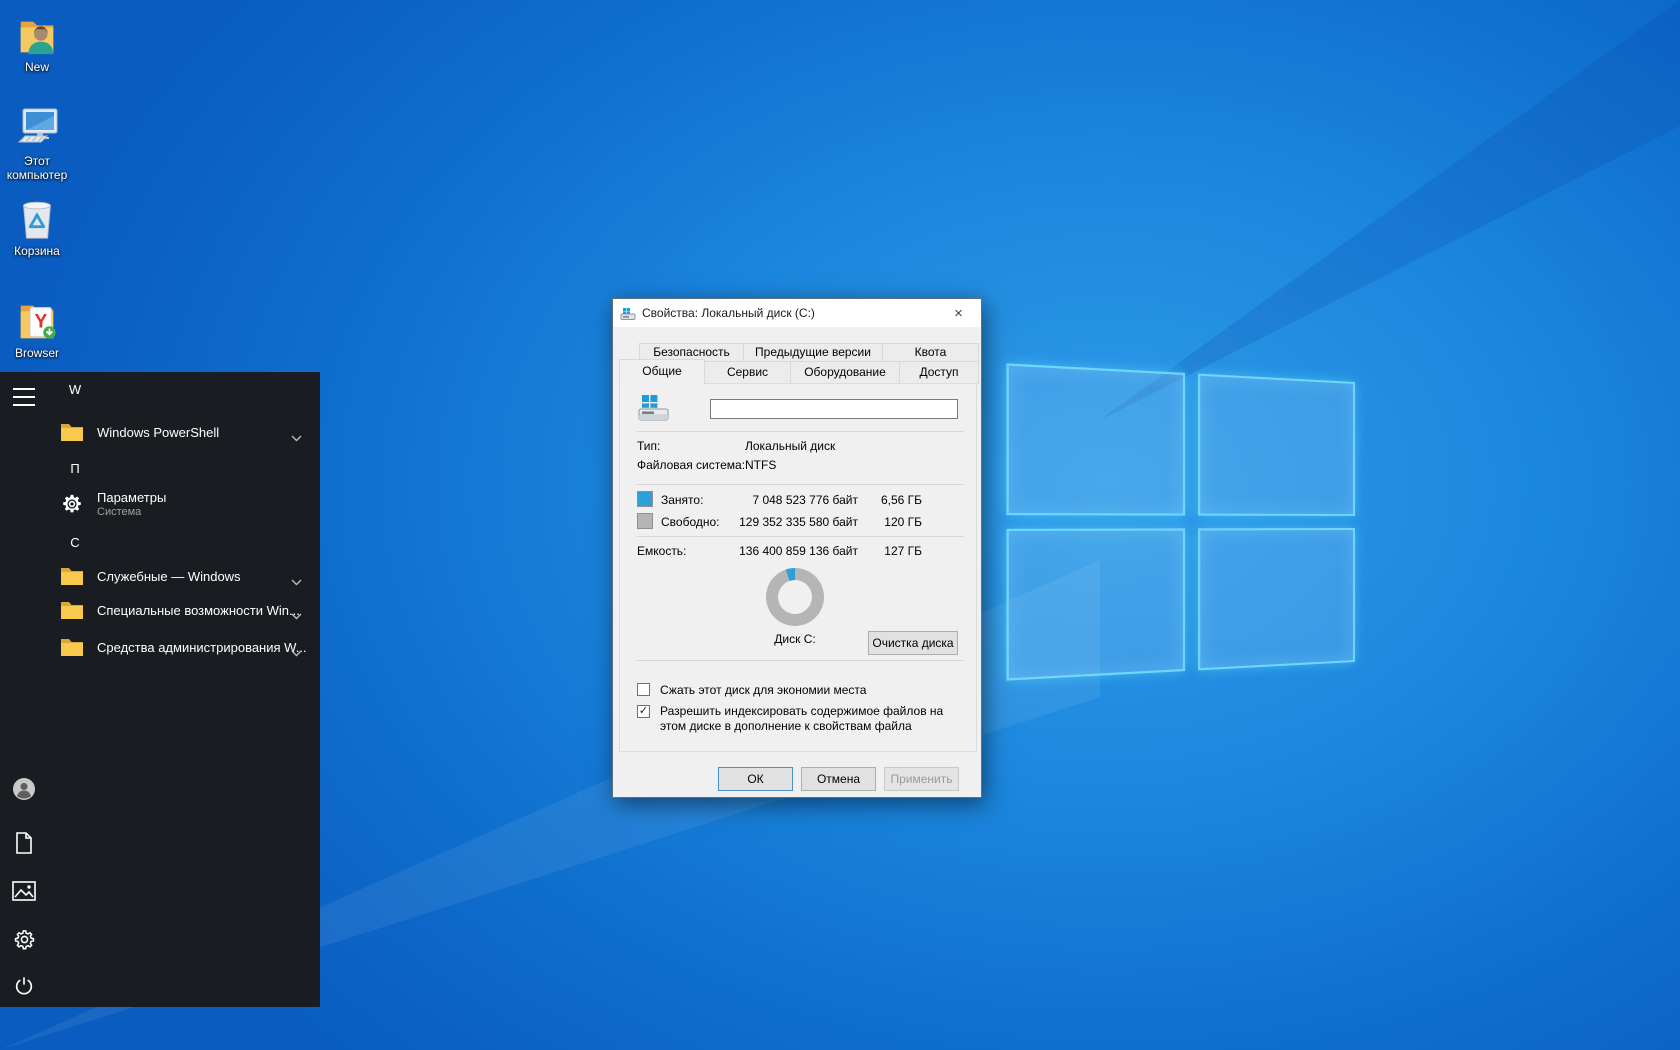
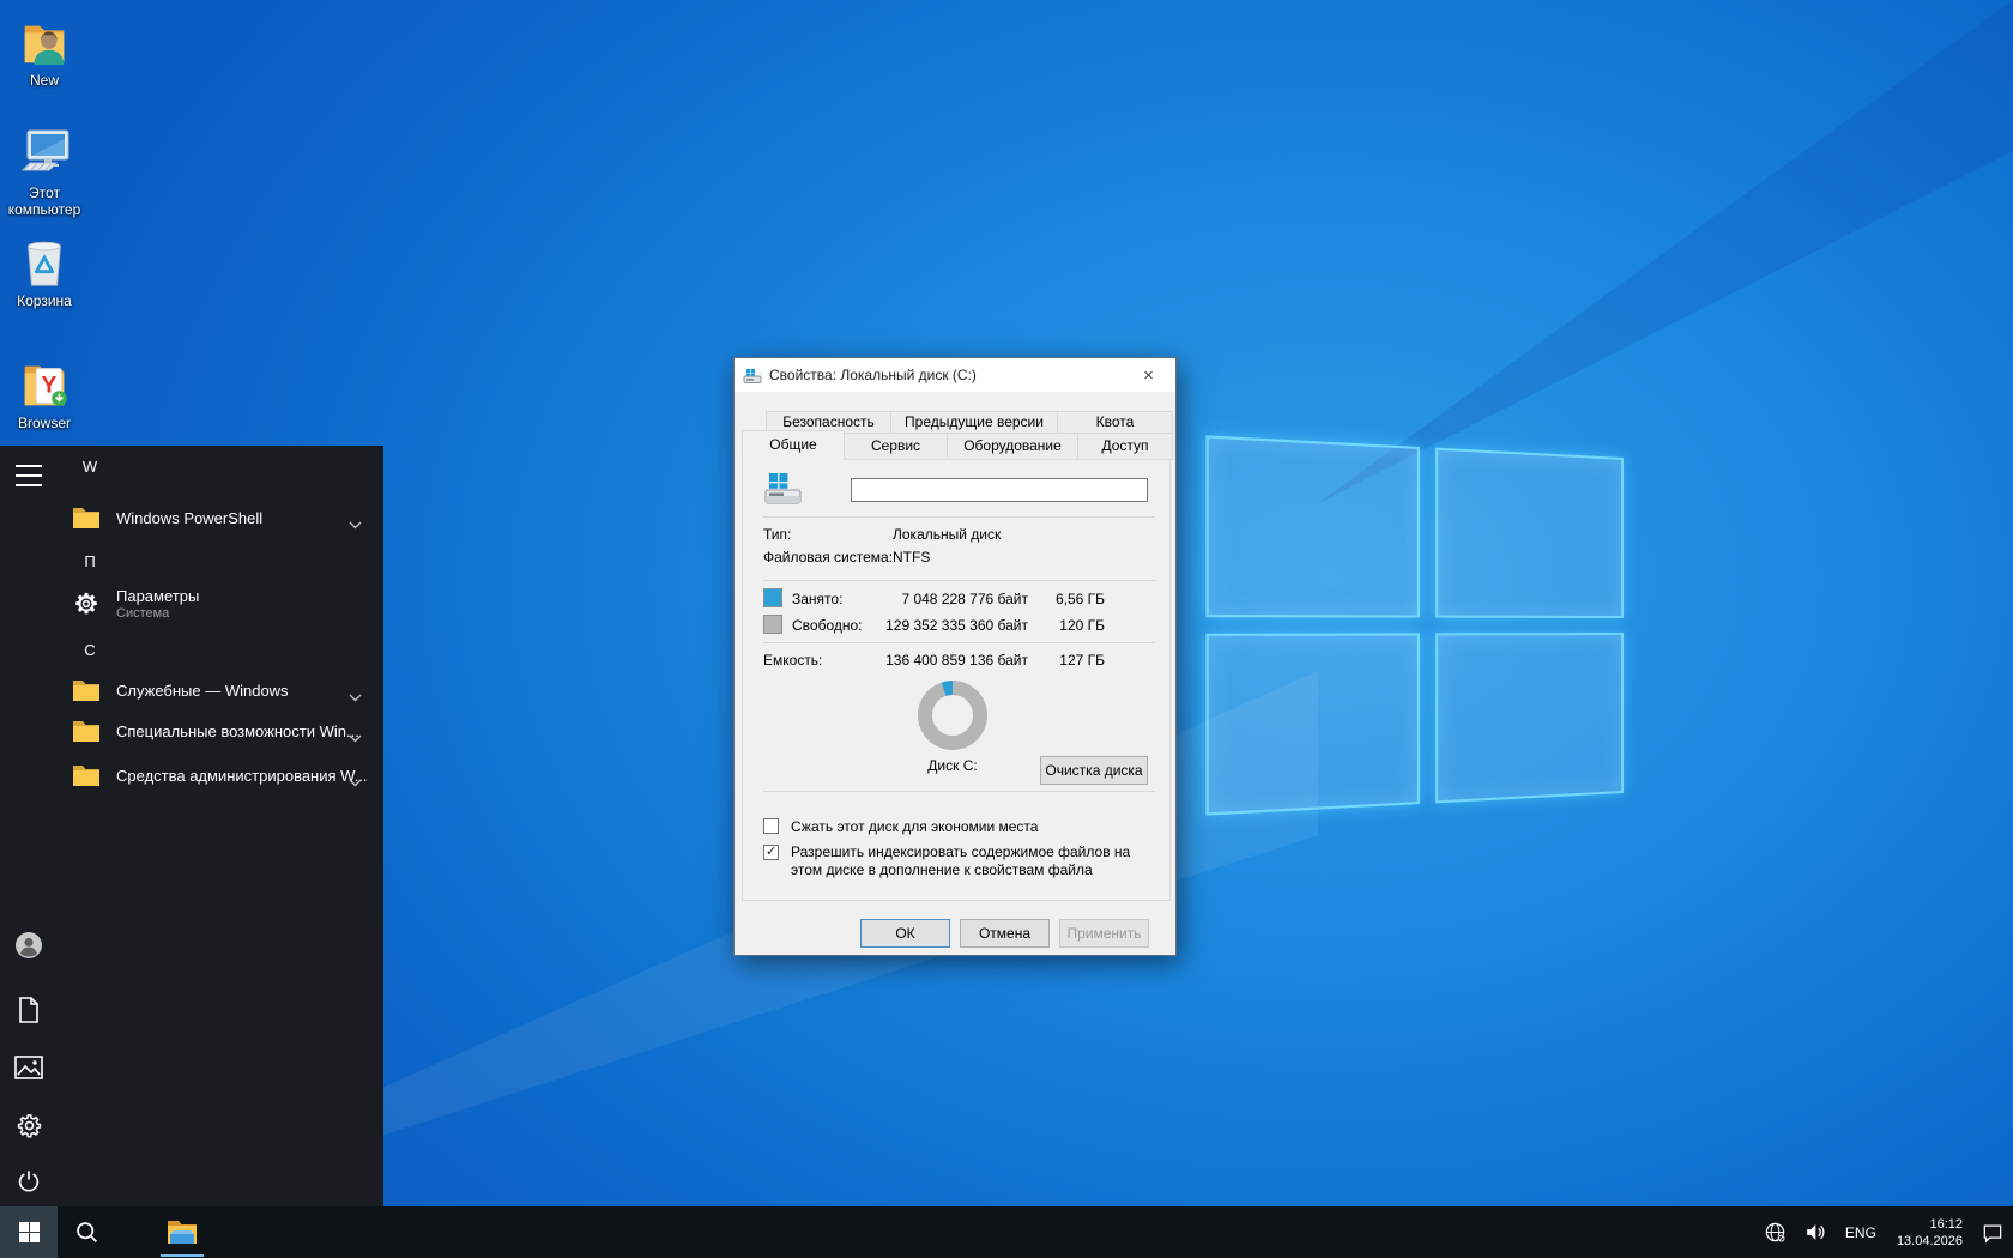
  New
  Этот компьютер
  Корзина
  Y
  Browser
  W
  Windows PowerShell
  П
  Параметры
  Система
  С
  Служебные — Windows
  Специальные возможности Win...
  Средства администрирования W...
  Свойства: Локальный диск (C:)
  ×
  Безопасность
  Предыдущие версии
  Квота
  Общие
  Сервис
  Оборудование
  Доступ
  Тип:
  Локальный диск
  Файловая система:
  NTFS
  Занято:
- 7 048 523 776 байт
+ 7 048 228 776 байт
  6,56 ГБ
  Свободно:
- 129 352 335 580 байт
+ 129 352 335 360 байт
  120 ГБ
  Емкость:
  136 400 859 136 байт
  127 ГБ
  Диск C:
  Очистка диска
  Сжать этот диск для экономии места
  ✓
  Разрешить индексировать содержимое файлов на этом диске в дополнение к свойствам файла
  ОК
  Отмена
  Применить
+ ENG
+ 16:12
+ 13.04.2026
